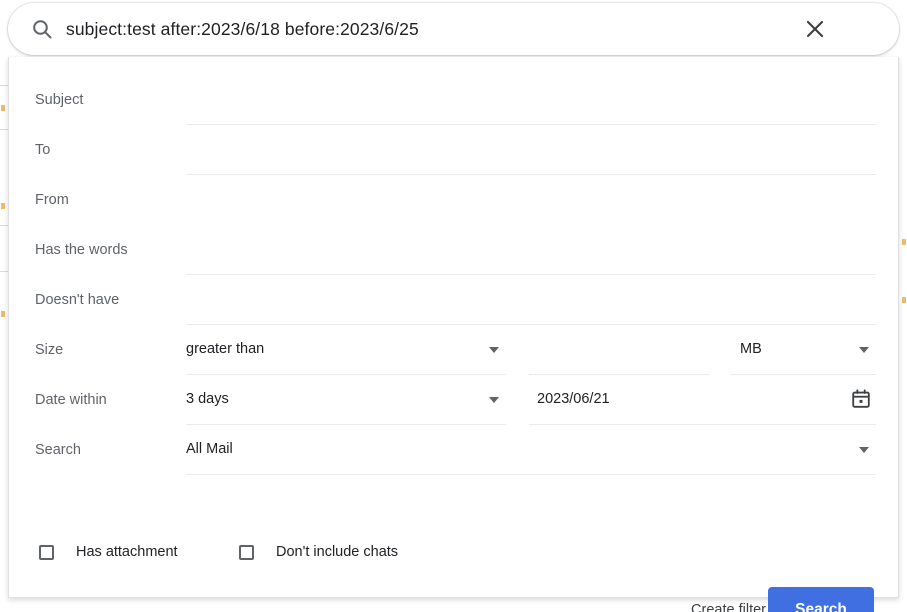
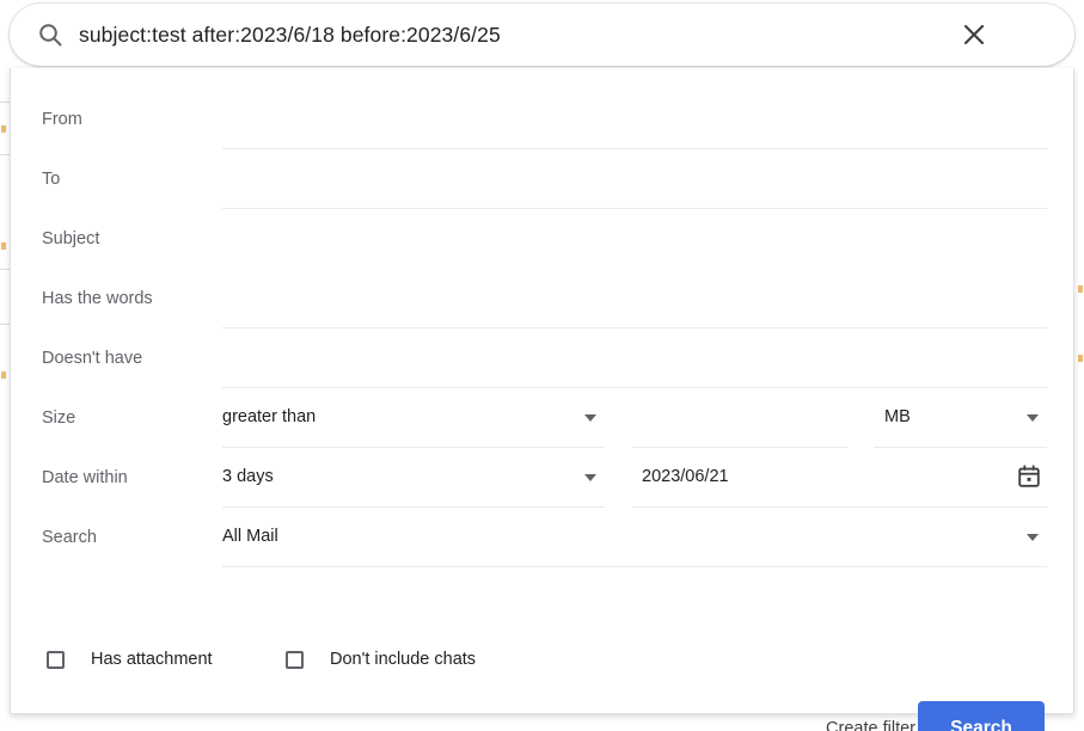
  subject:test after:2023/6/18 before:2023/6/25
- Subject
+ From
  To
- From
+ Subject
  Has the words
  Doesn't have
  Size
  greater than
  MB
  Date within
  3 days
  2023/06/21
  Search
  All Mail
  Has attachment
  Don't include chats
  Create filter
  Search
